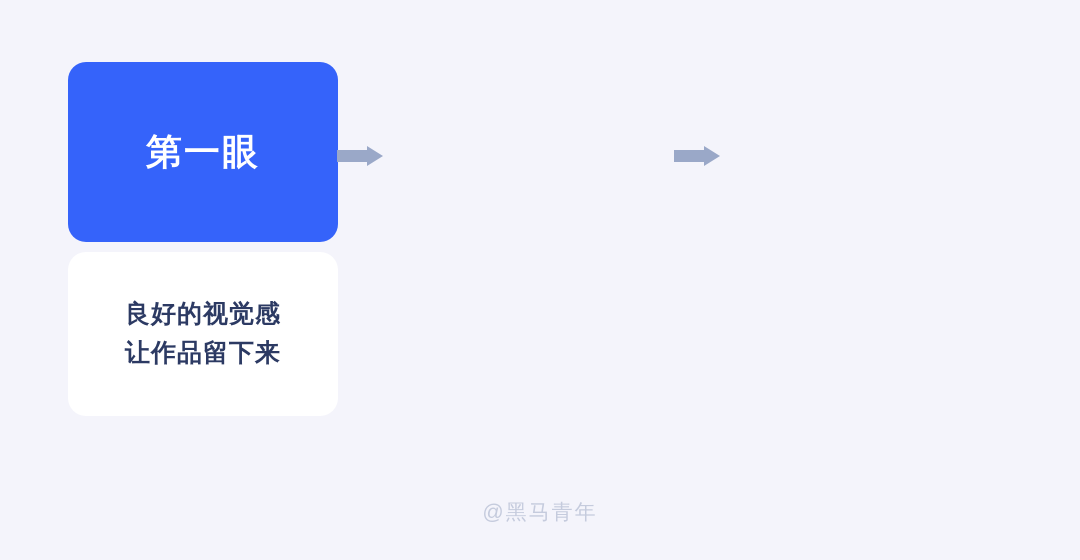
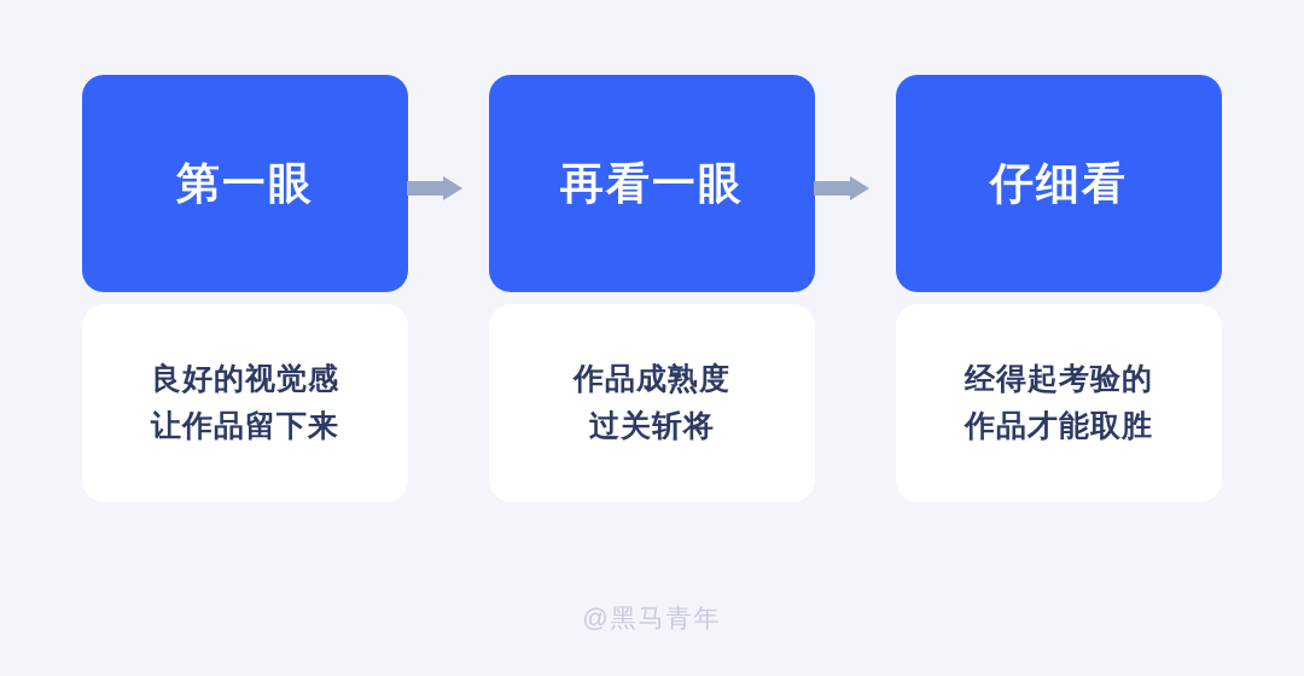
  第一眼
  良好的视觉感
  让作品留下来
+ 再看一眼
+ 作品成熟度
+ 过关斩将
+ 仔细看
+ 经得起考验的
+ 作品才能取胜
  @黑马青年
